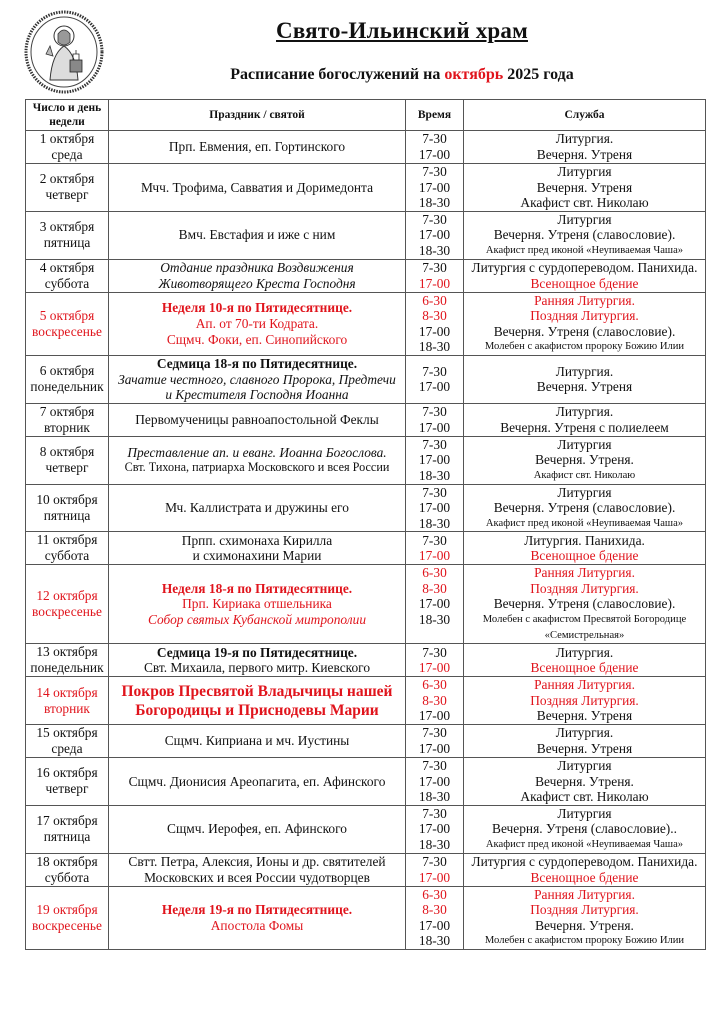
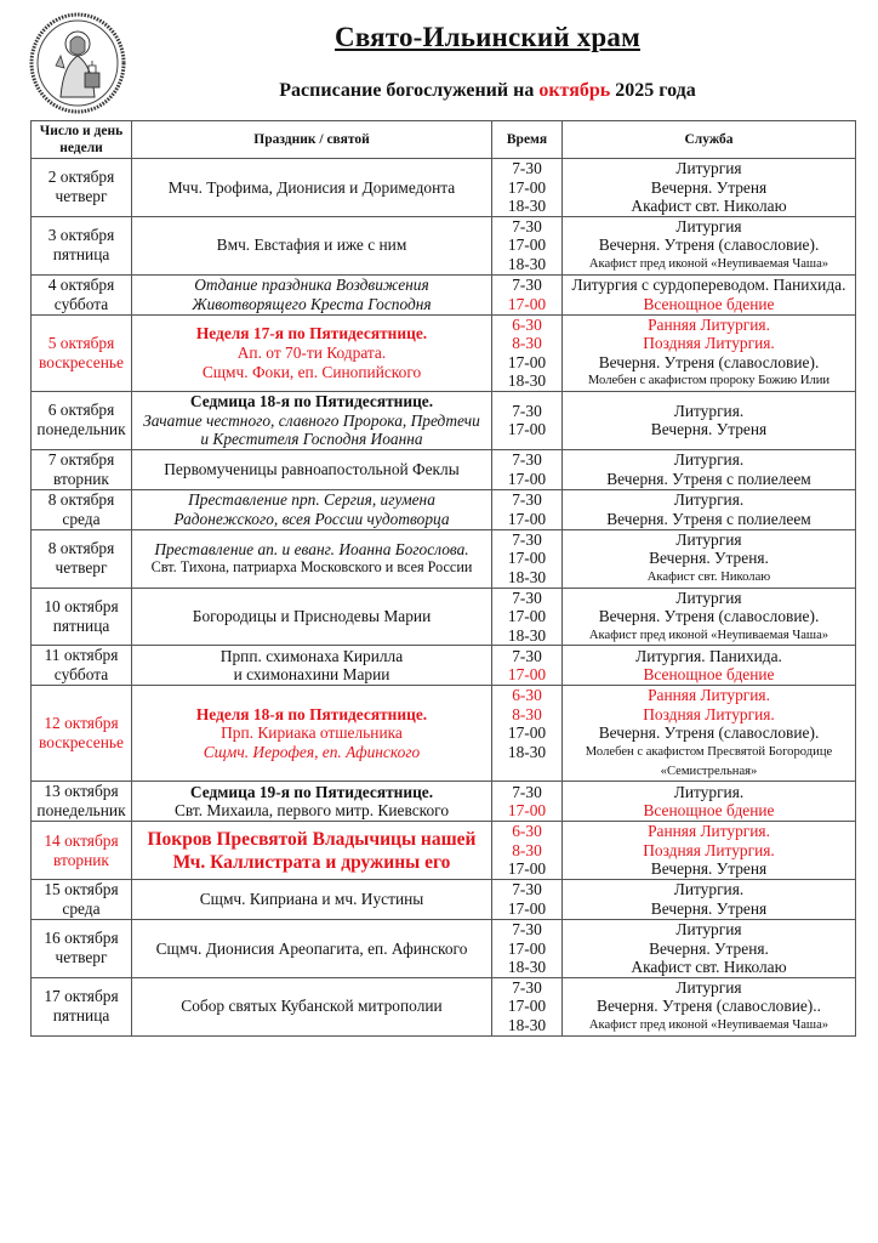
  Свято-Ильинский храм
  Расписание богослужений на октябрь 2025 года
  Число и день недели	Праздник / святой	Время	Служба
- 1 октябрясреда	Прп. Евмения, еп. Гортинского	7-3017-00	Литургия.Вечерня. Утреня
- 2 октябрячетверг	Мчч. Трофима, Савватия и Доримедонта	7-3017-0018-30	ЛитургияВечерня. УтреняАкафист свт. Николаю
+ 2 октябрячетверг	Мчч. Трофима, Дионисия и Доримедонта	7-3017-0018-30	ЛитургияВечерня. УтреняАкафист свт. Николаю
  3 октябряпятница	Вмч. Евстафия и иже с ним	7-3017-0018-30	ЛитургияВечерня. Утреня (славословие).Акафист пред иконой «Неупиваемая Чаша»
  4 октябрясуббота	Отдание праздника ВоздвиженияЖивотворящего Креста Господня	7-3017-00	Литургия с сурдопереводом. Панихида.Всенощное бдение
- 5 октябрявоскресенье	Неделя 10-я по Пятидесятнице.Ап. от 70-ти Кодрата.Сщмч. Фоки, еп. Синопийского	6-308-3017-0018-30	Ранняя Литургия.Поздняя Литургия.Вечерня. Утреня (славословие).Молебен с акафистом пророку Божию Илии
+ 5 октябрявоскресенье	Неделя 17-я по Пятидесятнице.Ап. от 70-ти Кодрата.Сщмч. Фоки, еп. Синопийского	6-308-3017-0018-30	Ранняя Литургия.Поздняя Литургия.Вечерня. Утреня (славословие).Молебен с акафистом пророку Божию Илии
  6 октябряпонедельник	Седмица 18-я по Пятидесятнице.Зачатие честного, славного Пророка, Предтечии Крестителя Господня Иоанна	7-3017-00	Литургия.Вечерня. Утреня
  7 октябрявторник	Первомученицы равноапостольной Феклы	7-3017-00	Литургия.Вечерня. Утреня с полиелеем
+ 8 октябрясреда	Преставление прп. Сергия, игуменаРадонежского, всея России чудотворца	7-3017-00	Литургия.Вечерня. Утреня с полиелеем
  8 октябрячетверг	Преставление ап. и еванг. Иоанна Богослова.Свт. Тихона, патриарха Московского и всея России	7-3017-0018-30	ЛитургияВечерня. Утреня.Акафист свт. Николаю
- 10 октябряпятница	Мч. Каллистрата и дружины его	7-3017-0018-30	ЛитургияВечерня. Утреня (славословие).Акафист пред иконой «Неупиваемая Чаша»
+ 10 октябряпятница	Богородицы и Приснодевы Марии	7-3017-0018-30	ЛитургияВечерня. Утреня (славословие).Акафист пред иконой «Неупиваемая Чаша»
  11 октябрясуббота	Прпп. схимонаха Кириллаи схимонахини Марии	7-3017-00	Литургия. Панихида.Всенощное бдение
- 12 октябрявоскресенье	Неделя 18-я по Пятидесятнице.Прп. Кириака отшельникаСобор святых Кубанской митрополии	6-308-3017-0018-30	Ранняя Литургия.Поздняя Литургия.Вечерня. Утреня (славословие).Молебен с акафистом Пресвятой Богородице«Семистрельная»
+ 12 октябрявоскресенье	Неделя 18-я по Пятидесятнице.Прп. Кириака отшельникаСщмч. Иерофея, еп. Афинского	6-308-3017-0018-30	Ранняя Литургия.Поздняя Литургия.Вечерня. Утреня (славословие).Молебен с акафистом Пресвятой Богородице«Семистрельная»
  13 октябряпонедельник	Седмица 19-я по Пятидесятнице.Свт. Михаила, первого митр. Киевского	7-3017-00	Литургия.Всенощное бдение
- 14 октябрявторник	Покров Пресвятой Владычицы нашейБогородицы и Приснодевы Марии	6-308-3017-00	Ранняя Литургия.Поздняя Литургия.Вечерня. Утреня
+ 14 октябрявторник	Покров Пресвятой Владычицы нашейМч. Каллистрата и дружины его	6-308-3017-00	Ранняя Литургия.Поздняя Литургия.Вечерня. Утреня
  15 октябрясреда	Сщмч. Киприана и мч. Иустины	7-3017-00	Литургия.Вечерня. Утреня
  16 октябрячетверг	Сщмч. Дионисия Ареопагита, еп. Афинского	7-3017-0018-30	ЛитургияВечерня. Утреня.Акафист свт. Николаю
- 17 октябряпятница	Сщмч. Иерофея, еп. Афинского	7-3017-0018-30	ЛитургияВечерня. Утреня (славословие)..Акафист пред иконой «Неупиваемая Чаша»
+ 17 октябряпятница	Собор святых Кубанской митрополии	7-3017-0018-30	ЛитургияВечерня. Утреня (славословие)..Акафист пред иконой «Неупиваемая Чаша»
- 18 октябрясуббота	Свтт. Петра, Алексия, Ионы и др. святителейМосковских и всея России чудотворцев	7-3017-00	Литургия с сурдопереводом. Панихида.Всенощное бдение
- 19 октябрявоскресенье	Неделя 19-я по Пятидесятнице.Апостола Фомы	6-308-3017-0018-30	Ранняя Литургия.Поздняя Литургия.Вечерня. Утреня.Молебен с акафистом пророку Божию Илии
